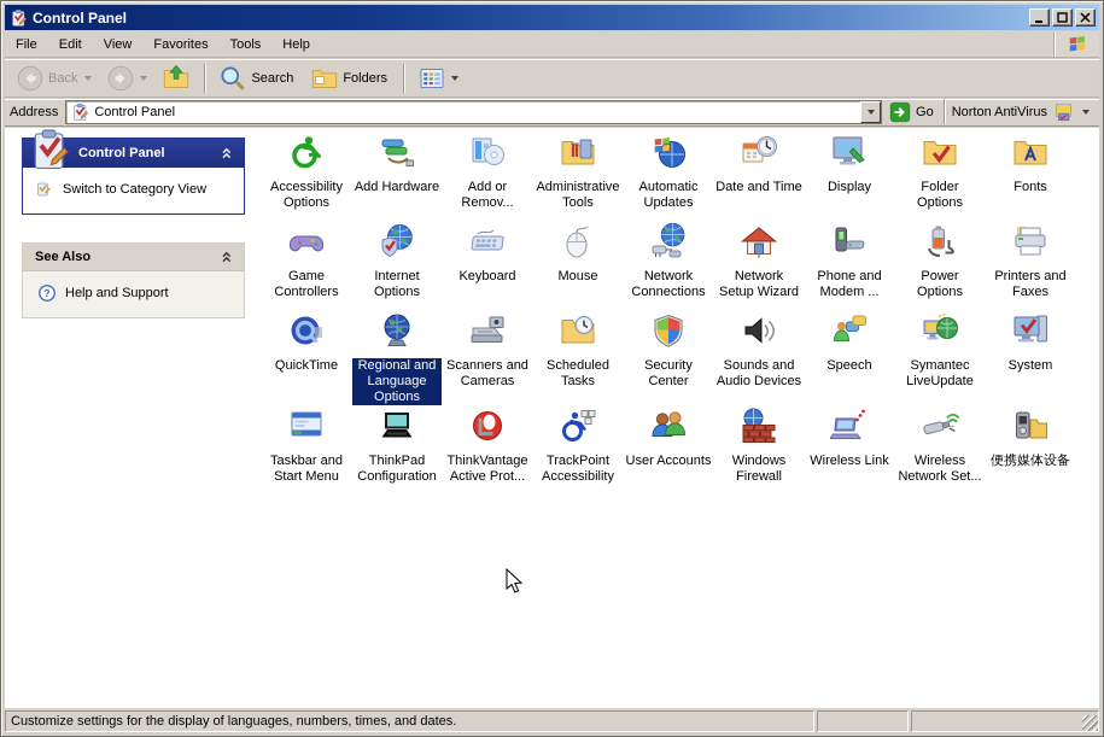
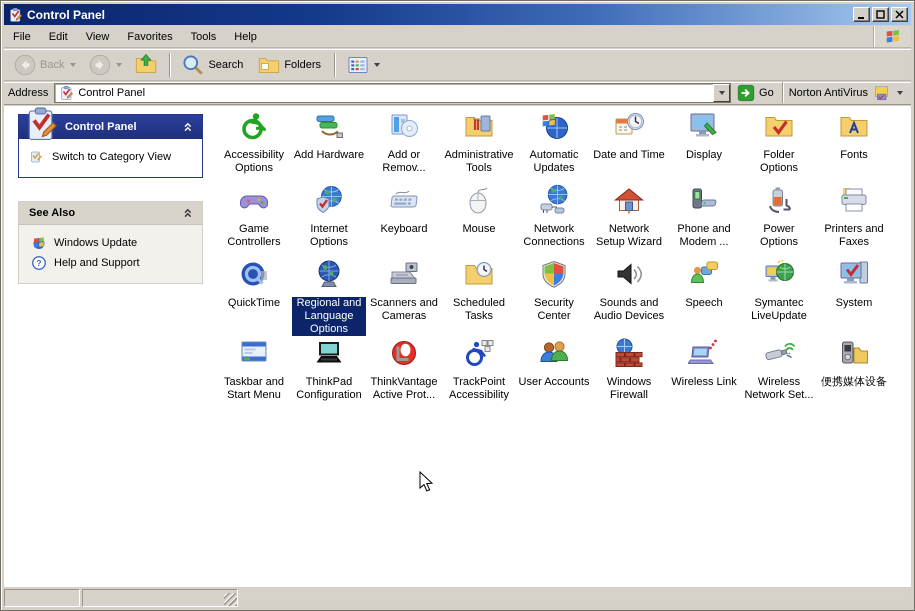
  Control Panel
  File
  Edit
  View
  Favorites
  Tools
  Help
  Back
  Search
  Folders
  Address
  Control Panel
  Go
  Norton AntiVirus
  Control Panel
  Switch to Category View
  See Also
+ Windows Update
  ?
  Help and Support
  Accessibility Options
  Add Hardware
  Add or Remov...
  Administrative Tools
  Automatic Updates
  Date and Time
  Display
  Folder Options
  Fonts
  Game Controllers
  Internet Options
  Keyboard
  Mouse
  Network Connections
  Network Setup Wizard
  Phone and Modem ...
  Power Options
  Printers and Faxes
  QuickTime
  Regional and Language Options
  Scanners and Cameras
  Scheduled Tasks
  Security Center
  Sounds and Audio Devices
  Speech
  Symantec LiveUpdate
  System
  Taskbar and Start Menu
  ThinkPad Configuration
  ThinkVantage Active Prot...
  TrackPoint Accessibility
  User Accounts
  Windows Firewall
  Wireless Link
  Wireless Network Set...
  便携媒体设备
- Customize settings for the display of languages, numbers, times, and dates.
